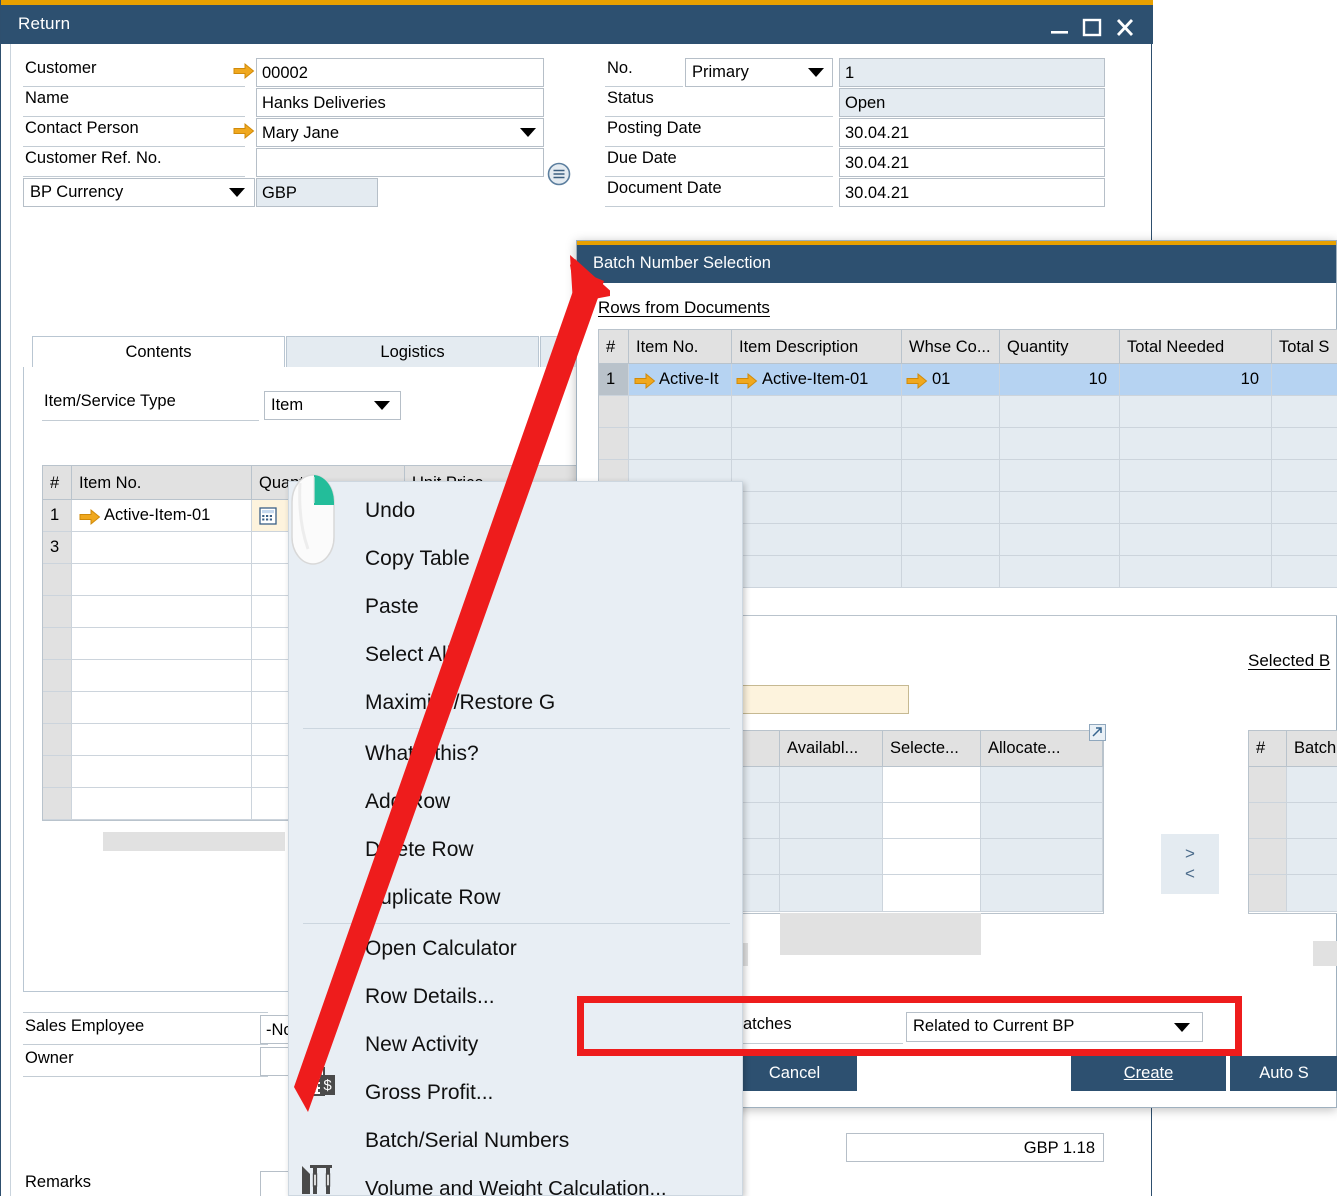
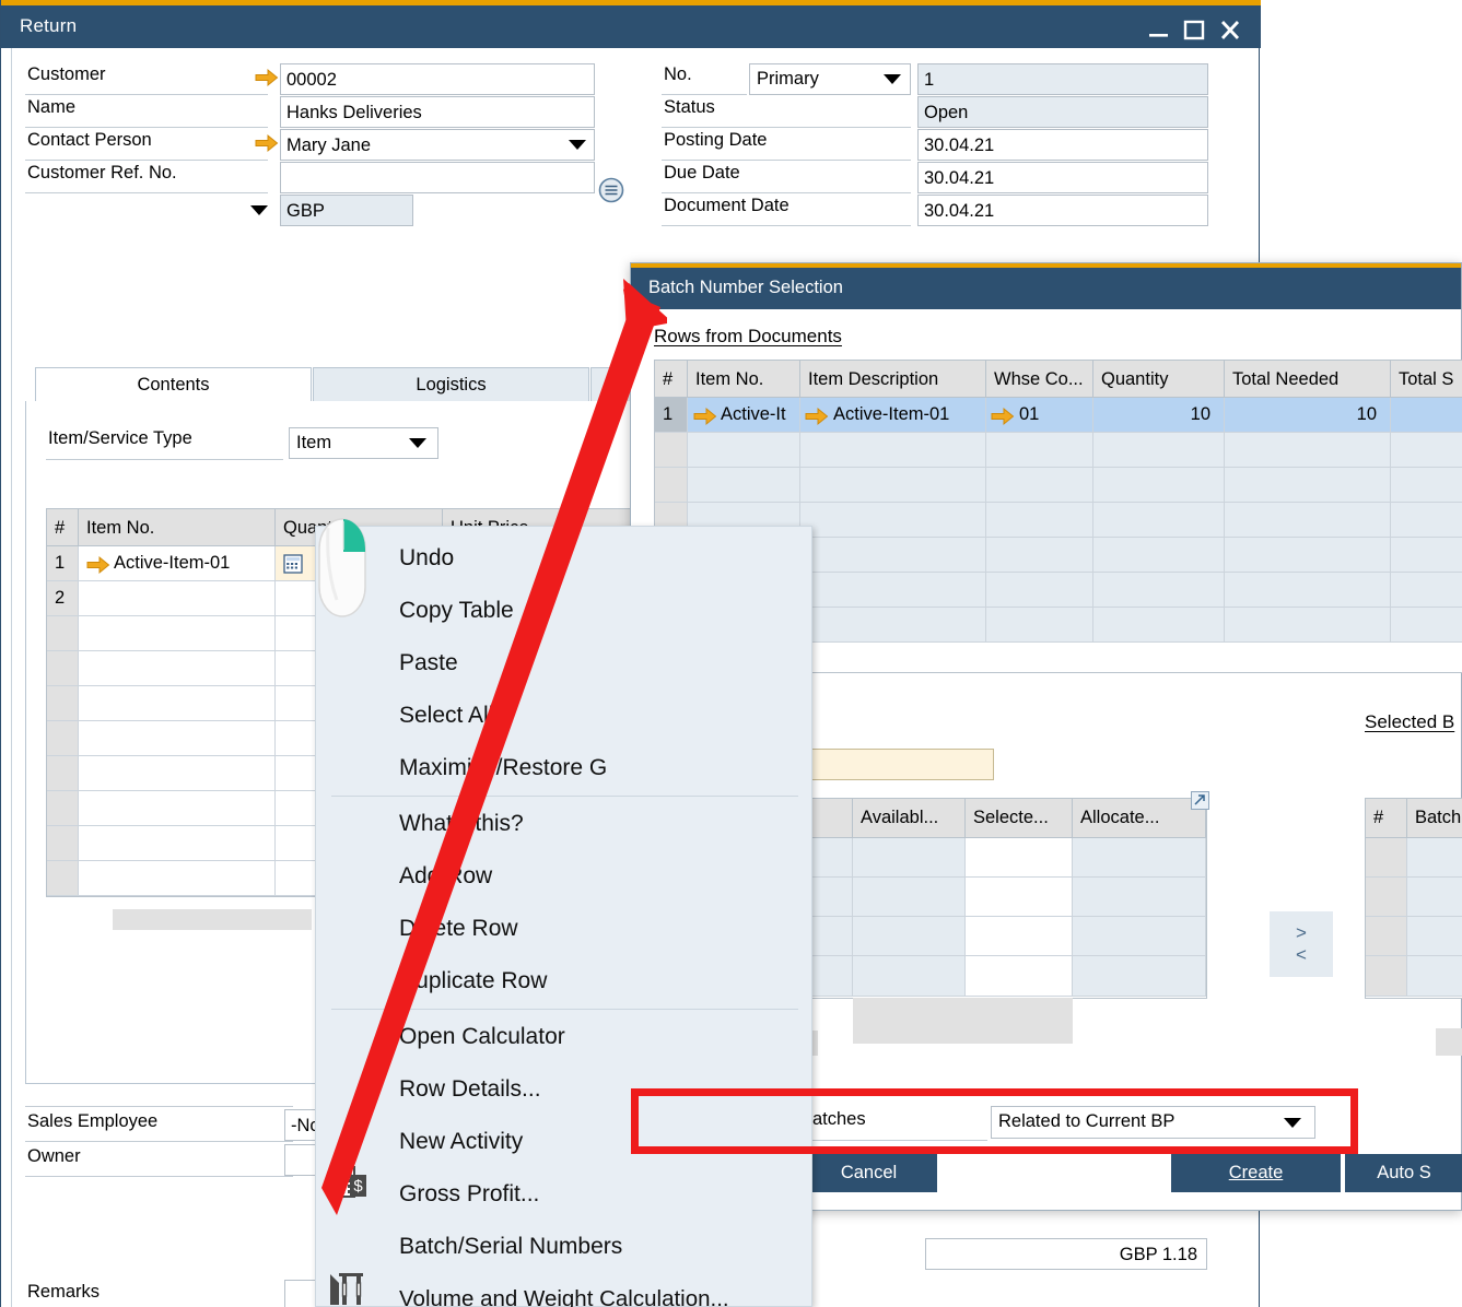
  Return
  Customer
  00002
  Name
  Hanks Deliveries
  Contact Person
  Mary Jane
  Customer Ref. No.
- BP Currency
  GBP
  No.
  Primary
  1
  Status
  Open
  Posting Date
  30.04.21
  Due Date
  30.04.21
  Document Date
  30.04.21
  Contents
  Logistics
  Item/Service Type
  Item
  #
  Item No.
  1
  Active-Item-01
- 3
+ 2
  Sales Employee
  Owner
  Remarks
  GBP 1.18
  Batch Number Selection
  Rows from Documents
  #
  Item No.
  Item Description
  Whse Co...
  Quantity
  Total Needed
  Total S
  1
  Active-It
  Active-Item-01
  01
  10
  10
  Availabl...
  Selecte...
  Allocate...
  >
  <
  Selected B
  #
  Batch
  Related to Current BP
  Cancel
  Create
  Auto S
  Undo
  Copy Table
  Paste
  Select Al
  Maxim/Restore G
  Wha this?
  Dete Row
  uplicate Row
  Open Calculator
  Row Details...
  New Activity
  Gross Profit...
  Batch/Serial Numbers
  Volume and Weight Calculation...
  $
